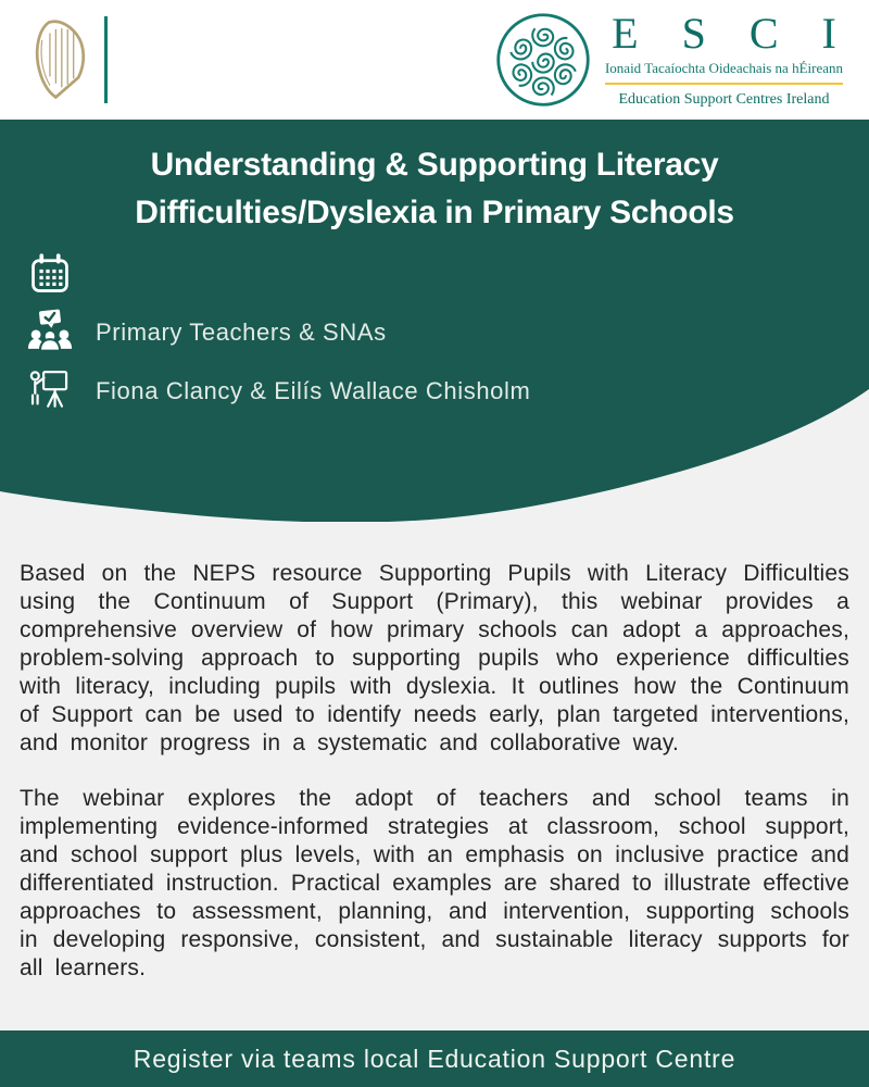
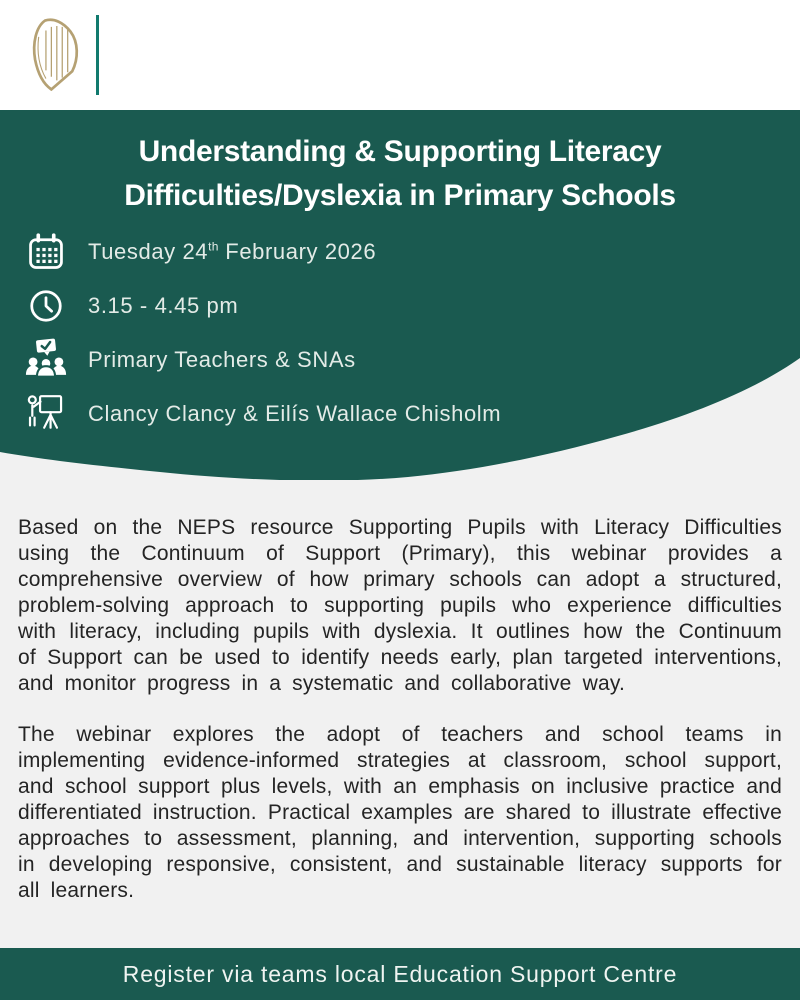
- E S C I
- Ionaid Tacaíochta Oideachais na hÉireann
- Education Support Centres Ireland
  Understanding & Supporting Literacy
  Difficulties/Dyslexia in Primary Schools
+ Tuesday 24th February 2026
+ 3.15 - 4.45 pm
  Primary Teachers & SNAs
- Fiona Clancy & Eilís Wallace Chisholm
+ Clancy Clancy & Eilís Wallace Chisholm
- Based on the NEPS resource Supporting Pupils with Literacy Difficulties using the Continuum of Support (Primary), this webinar provides a comprehensive overview of how primary schools can adopt a approaches, problem-solving approach to supporting pupils who experience difficulties with literacy, including pupils with dyslexia. It outlines how the Continuum of Support can be used to identify needs early, plan targeted interventions, and monitor progress in a systematic and collaborative way.
+ Based on the NEPS resource Supporting Pupils with Literacy Difficulties using the Continuum of Support (Primary), this webinar provides a comprehensive overview of how primary schools can adopt a structured, problem-solving approach to supporting pupils who experience difficulties with literacy, including pupils with dyslexia. It outlines how the Continuum of Support can be used to identify needs early, plan targeted interventions, and monitor progress in a systematic and collaborative way.
  The webinar explores the adopt of teachers and school teams in implementing evidence-informed strategies at classroom, school support, and school support plus levels, with an emphasis on inclusive practice and differentiated instruction. Practical examples are shared to illustrate effective approaches to assessment, planning, and intervention, supporting schools in developing responsive, consistent, and sustainable literacy supports for all learners.
  Register via teams local Education Support Centre
